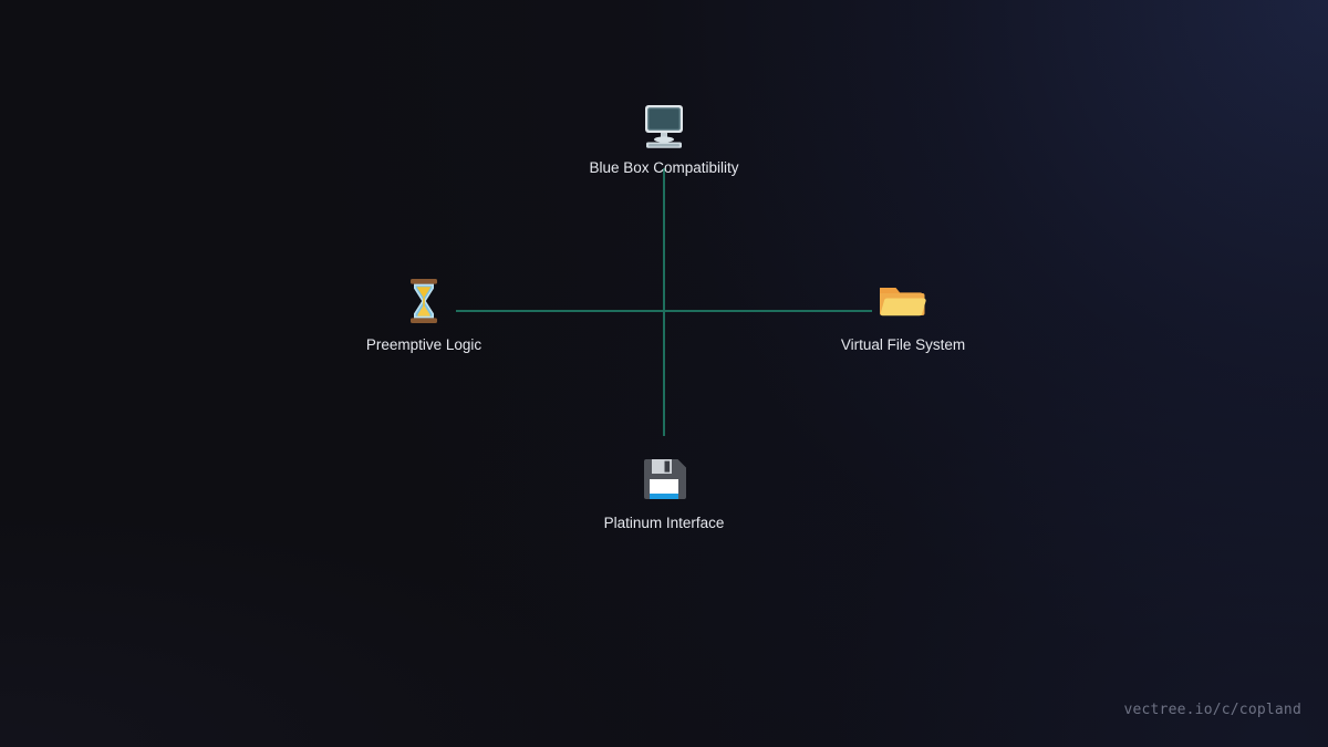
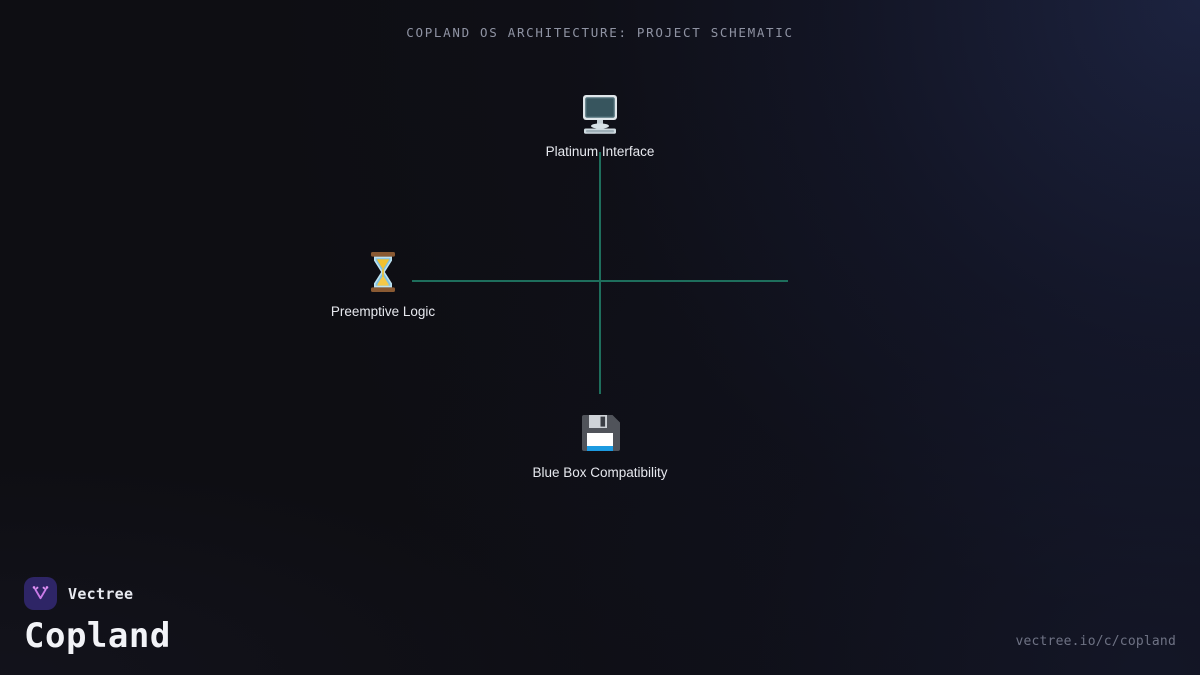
+ COPLAND OS ARCHITECTURE: PROJECT SCHEMATIC
- Blue Box Compatibility
+ Platinum Interface
  Preemptive Logic
- Virtual File System
- Platinum Interface
+ Blue Box Compatibility
+ Vectree
+ Copland
  vectree.io/c/copland
